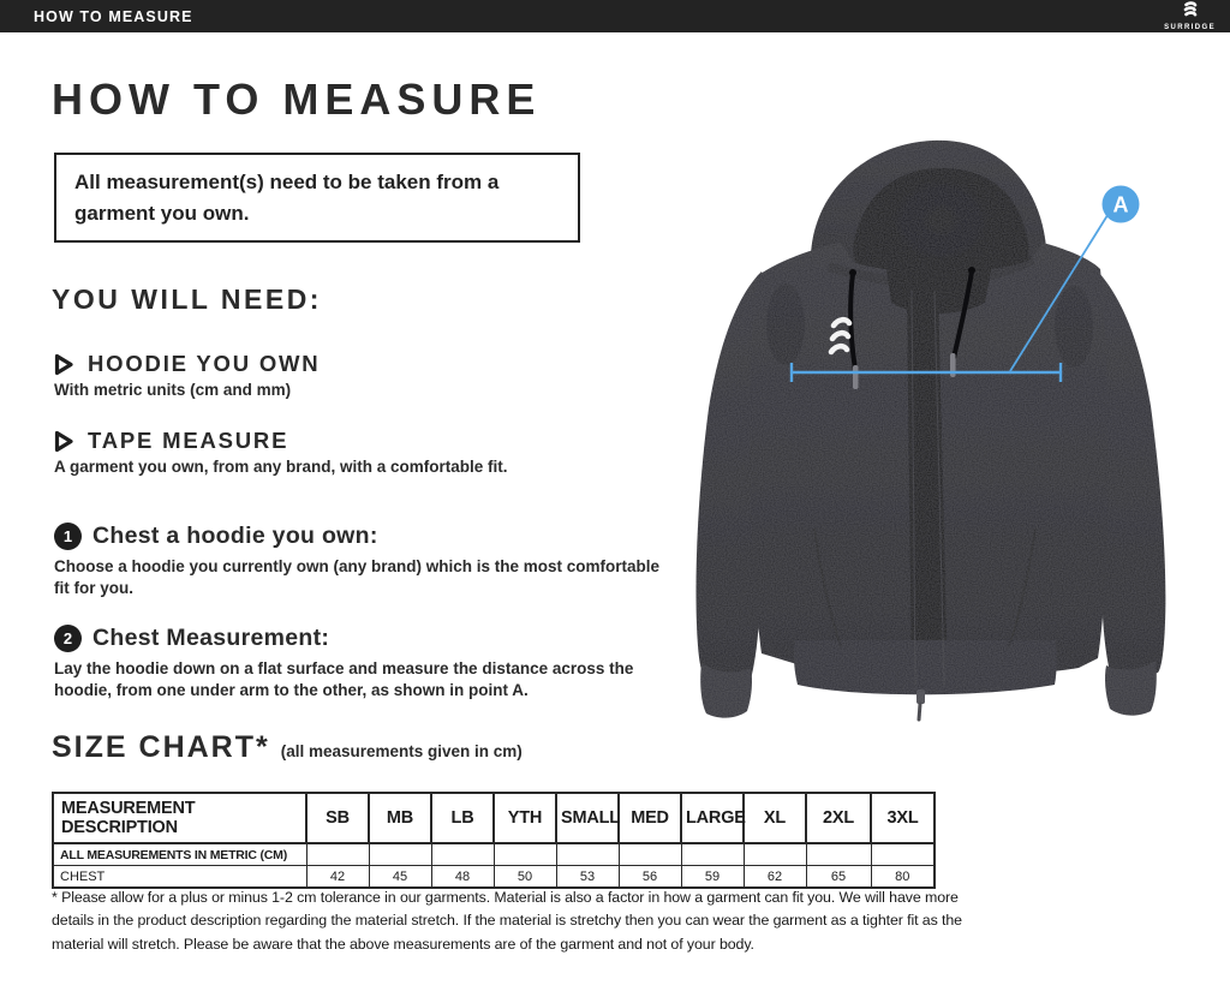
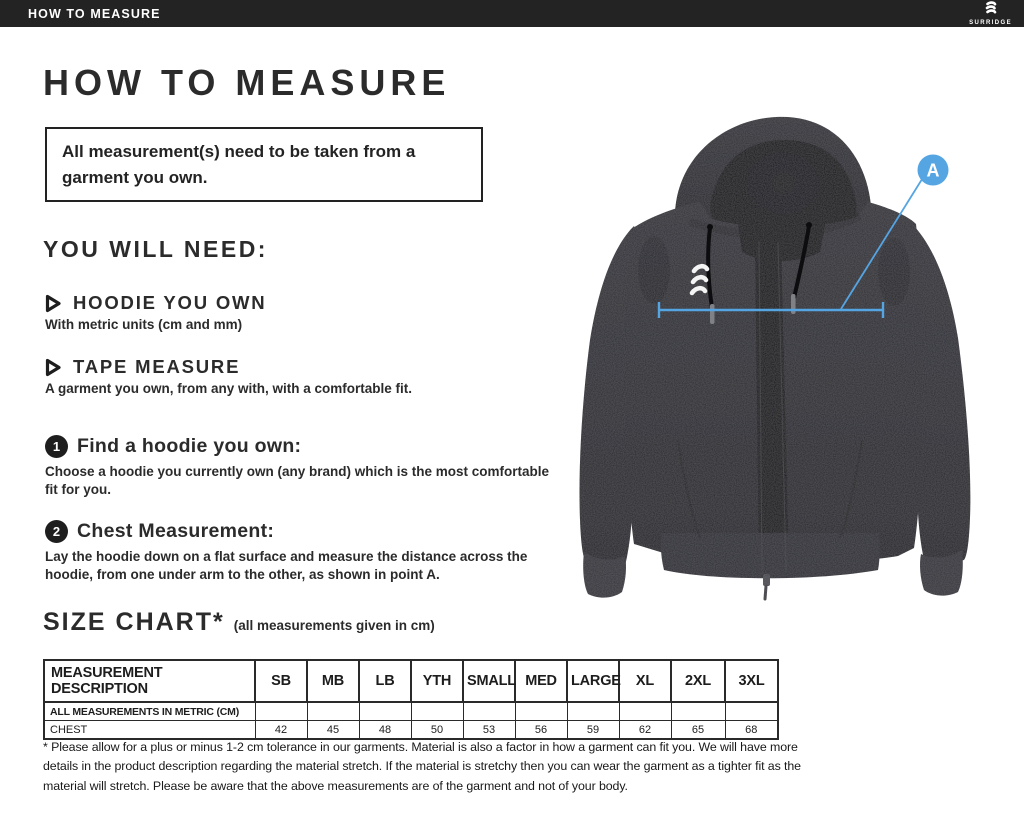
  HOW TO MEASURE
  HOW TO MEASURE
  All measurement(s) need to be taken from a garment you own.
  YOU WILL NEED:
  HOODIE YOU OWN
  With metric units (cm and mm)
  TAPE MEASURE
- A garment you own, from any brand, with a comfortable fit.
+ A garment you own, from any with, with a comfortable fit.
  1
- Chest a hoodie you own:
+ Find a hoodie you own:
  Choose a hoodie you currently own (any brand) which is the most comfortable fit for you.
  2
  Chest Measurement:
  Lay the hoodie down on a flat surface and measure the distance across the hoodie, from one under arm to the other, as shown in point A.
  SIZE CHART*
  (all measurements given in cm)
  MEASUREMENT DESCRIPTION	SB	MB	LB	YTH	SMALL	MED	LARGE	XL	2XL	3XL
  ALL MEASUREMENTS IN METRIC (CM)
- CHEST	42	45	48	50	53	56	59	62	65	80
+ CHEST	42	45	48	50	53	56	59	62	65	68
  * Please allow for a plus or minus 1-2 cm tolerance in our garments. Material is also a factor in how a garment can fit you. We will have more details in the product description regarding the material stretch. If the material is stretchy then you can wear the garment as a tighter fit as the material will stretch. Please be aware that the above measurements are of the garment and not of your body.
  A
